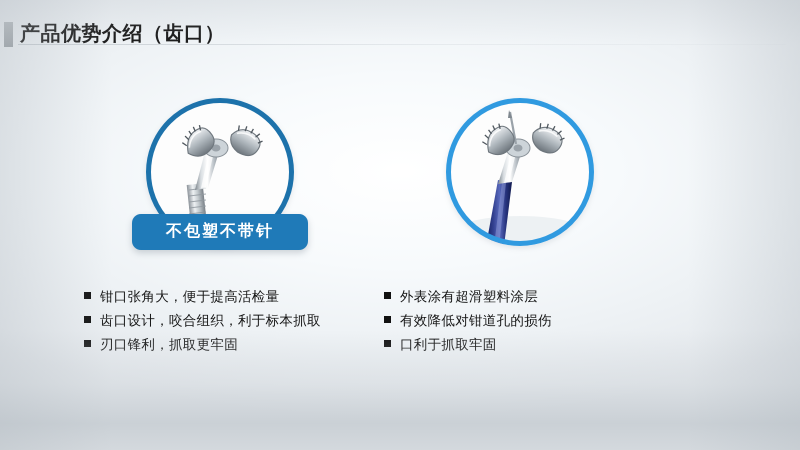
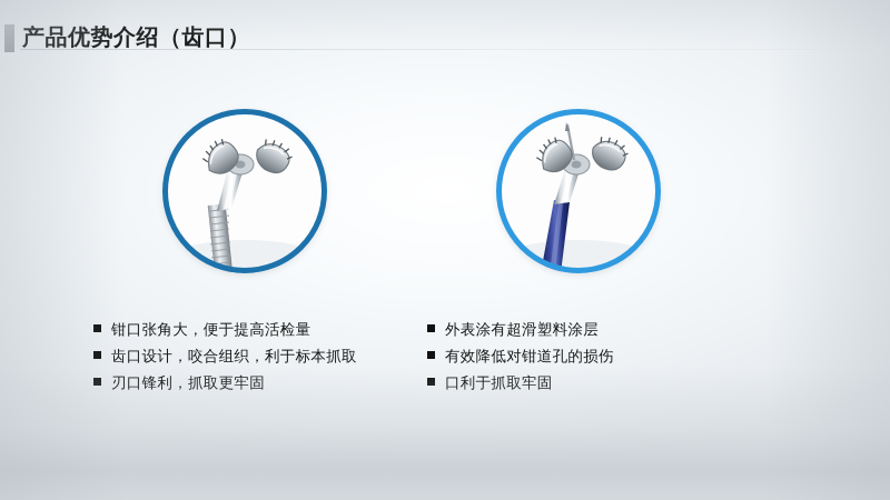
- 不包塑不带针
